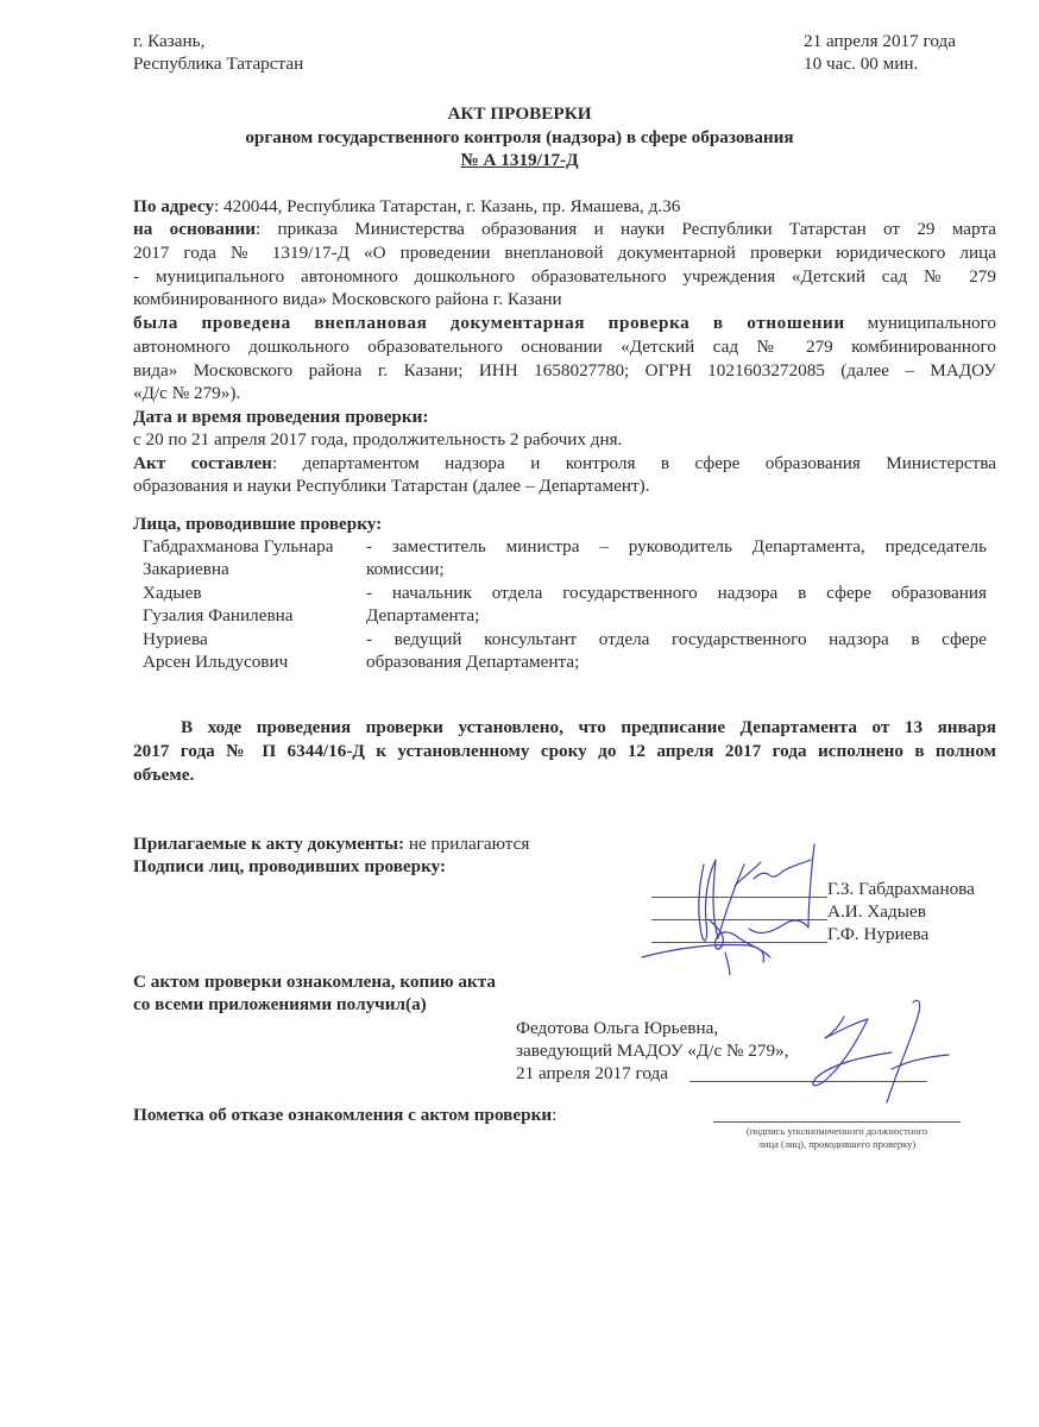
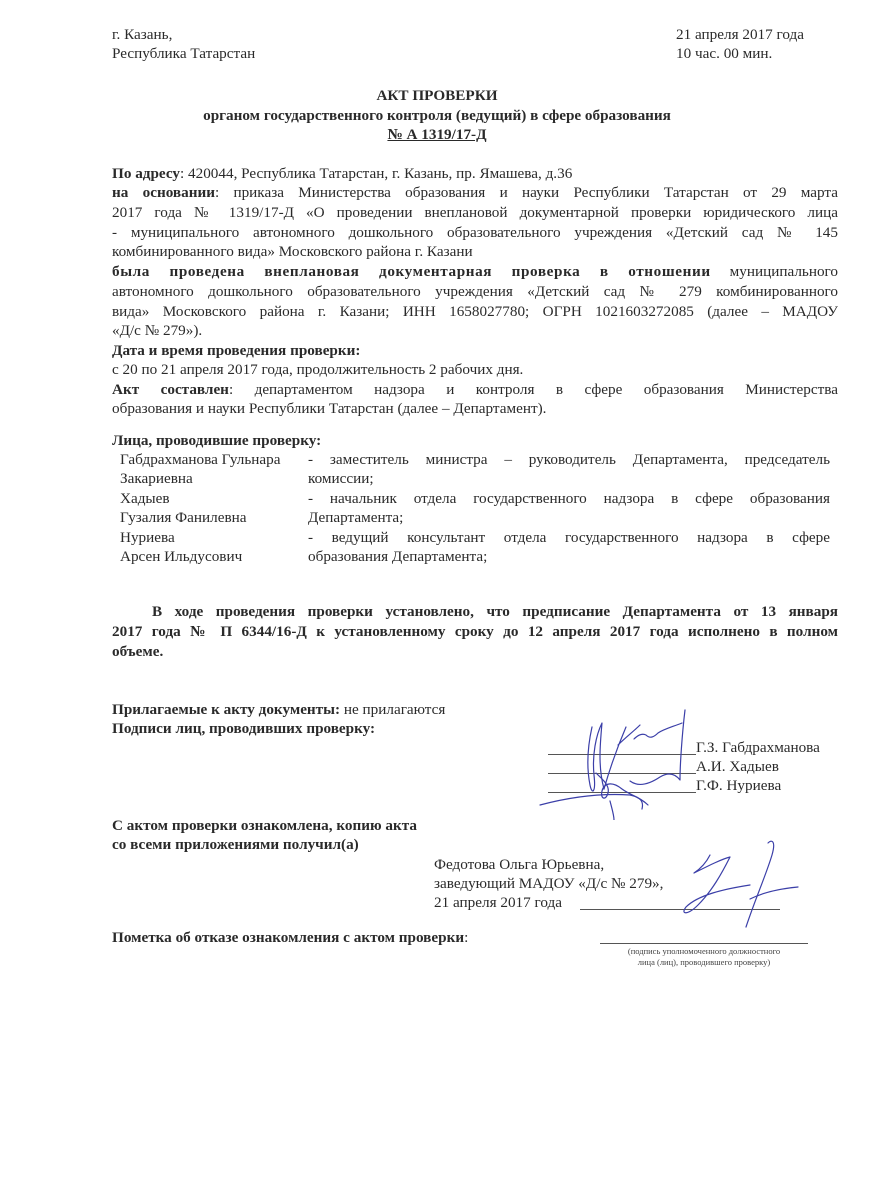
  г. Казань,
  Республика Татарстан
  21 апреля 2017 года
  10 час. 00 мин.
  АКТ ПРОВЕРКИ
- органом государственного контроля (надзора) в сфере образования
+ органом государственного контроля (ведущий) в сфере образования
  № А 1319/17-Д
  По адресу: 420044, Республика Татарстан, г. Казань, пр. Ямашева, д.36
  на основании: приказа Министерства образования и науки Республики Татарстан от 29 марта
  2017 года № 1319/17-Д «О проведении внеплановой документарной проверки юридического лица
- - муниципального автономного дошкольного образовательного учреждения «Детский сад № 279
+ - муниципального автономного дошкольного образовательного учреждения «Детский сад № 145
  комбинированного вида» Московского района г. Казани
  была проведена внеплановая документарная проверка в отношении муниципального
- автономного дошкольного образовательного основании «Детский сад № 279 комбинированного
+ автономного дошкольного образовательного учреждения «Детский сад № 279 комбинированного
  вида» Московского района г. Казани; ИНН 1658027780; ОГРН 1021603272085 (далее – МАДОУ
  «Д/с № 279»).
  Дата и время проведения проверки:
  с 20 по 21 апреля 2017 года, продолжительность 2 рабочих дня.
  Акт составлен: департаментом надзора и контроля в сфере образования Министерства
  образования и науки Республики Татарстан (далее – Департамент).
  Лица, проводившие проверку:
  Габдрахманова Гульнара
  Закариевна
  - заместитель министра – руководитель Департамента, председатель
  комиссии;
  Хадыев
  Гузалия Фанилевна
  - начальник отдела государственного надзора в сфере образования
  Департамента;
  Нуриева
  Арсен Ильдусович
  - ведущий консультант отдела государственного надзора в сфере
  образования Департамента;
  В ходе проведения проверки установлено, что предписание Департамента от 13 января
  2017 года № П 6344/16-Д к установленному сроку до 12 апреля 2017 года исполнено в полном
  объеме.
  Прилагаемые к акту документы: не прилагаются
  Подписи лиц, проводивших проверку:
  Г.З. Габдрахманова
  А.И. Хадыев
  Г.Ф. Нуриева
  С актом проверки ознакомлена, копию акта
  со всеми приложениями получил(а)
  Федотова Ольга Юрьевна,
  заведующий МАДОУ «Д/с № 279»,
  21 апреля 2017 года
  Пометка об отказе ознакомления с актом проверки:
  (подпись уполномоченного должностного
  лица (лиц), проводившего проверку)
